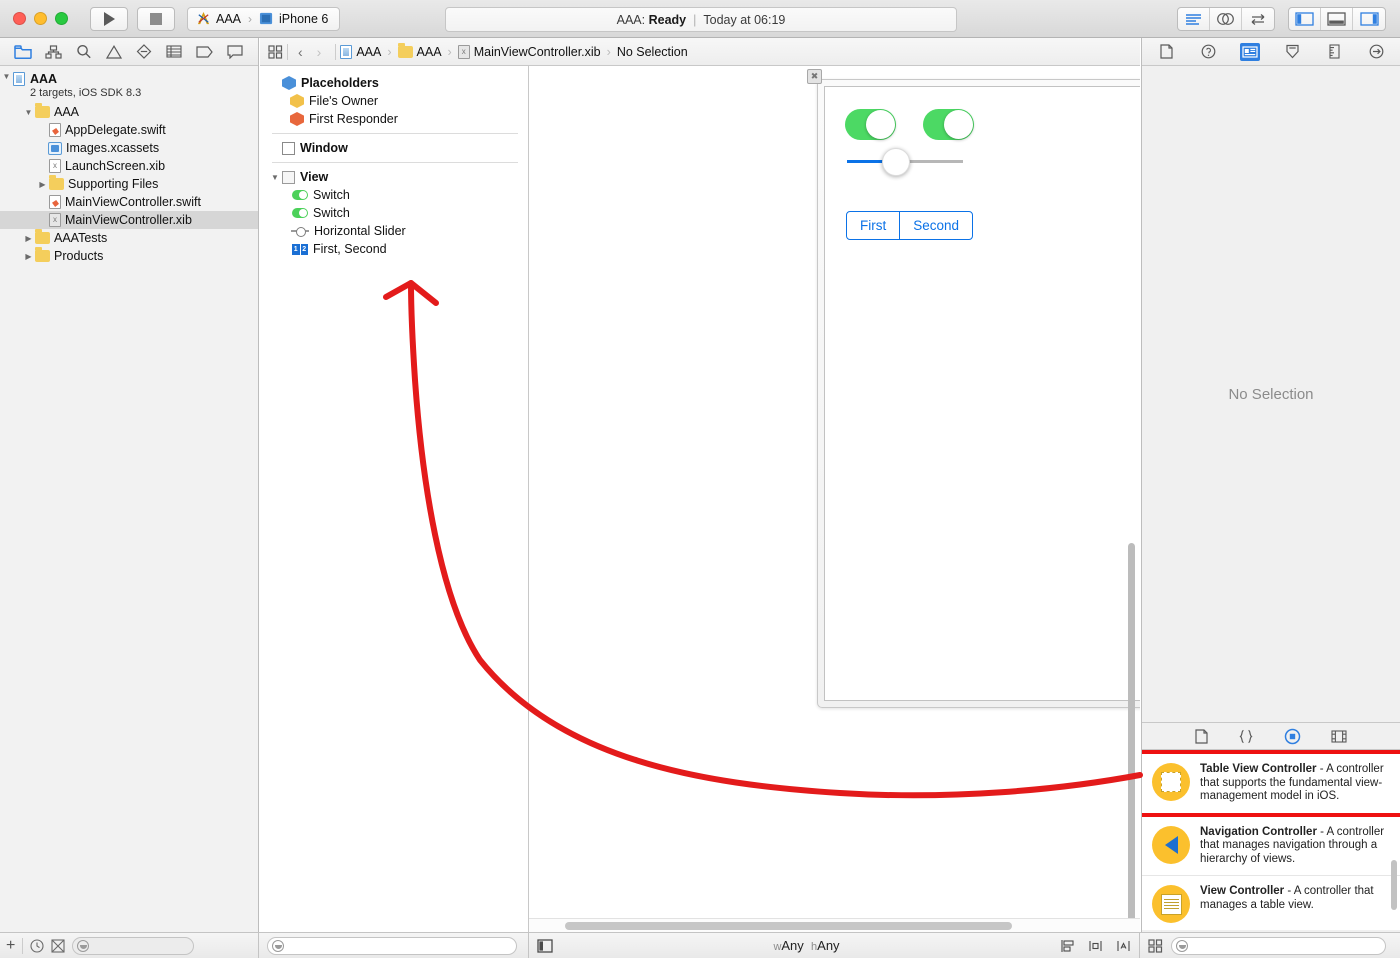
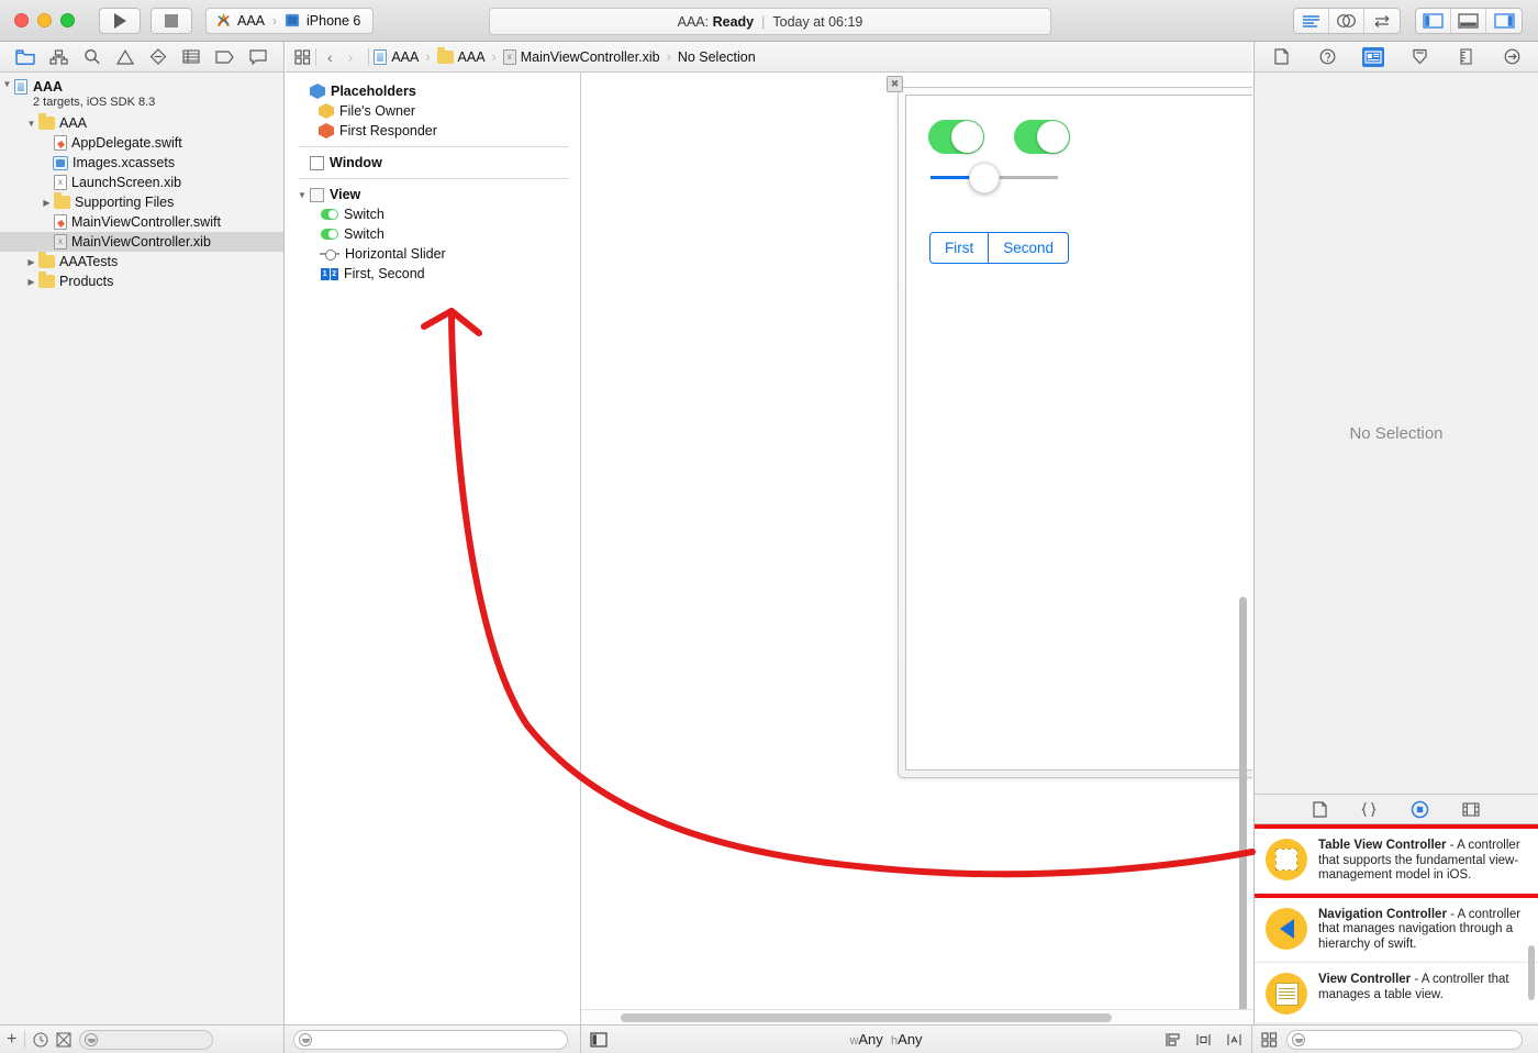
  AAA
  ›
  iPhone 6
  AAA:
  Ready
  |
  Today at 06:19
  ▼
  AAA
  2 targets, iOS SDK 8.3
  ▼
  AAA
  AppDelegate.swift
  Images.xcassets
  LaunchScreen.xib
  ▶
  Supporting Files
  MainViewController.swift
  MainViewController.xib
  ▶
  AAATests
  ▶
  Products
  ‹
  ›
  AAA
  ›
  AAA
  ›
  MainViewController.xib
  ›
  No Selection
  Placeholders
  File's Owner
  First Responder
  Window
  ▼
  View
  Switch
  Switch
  Horizontal Slider
  First, Second
  ✖
  First
  Second
  No Selection
  Table View Controller - A controller that supports the fundamental view-management model in iOS.
- Navigation Controller - A controller that manages navigation through a hierarchy of views.
+ Navigation Controller - A controller that manages navigation through a hierarchy of swift.
  View Controller - A controller that manages a table view.
  +
  wAny hAny
